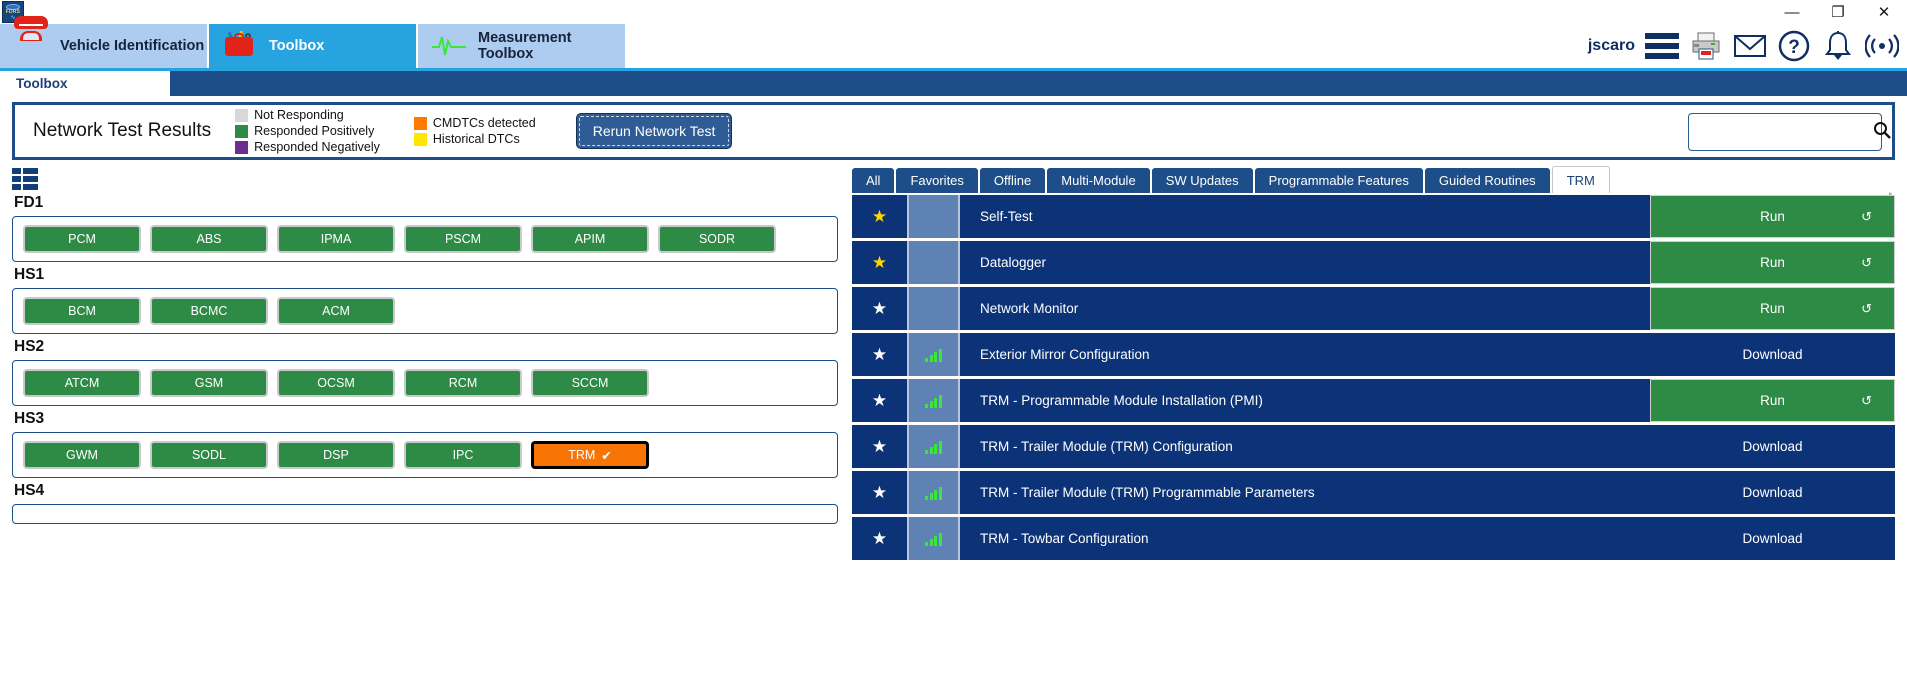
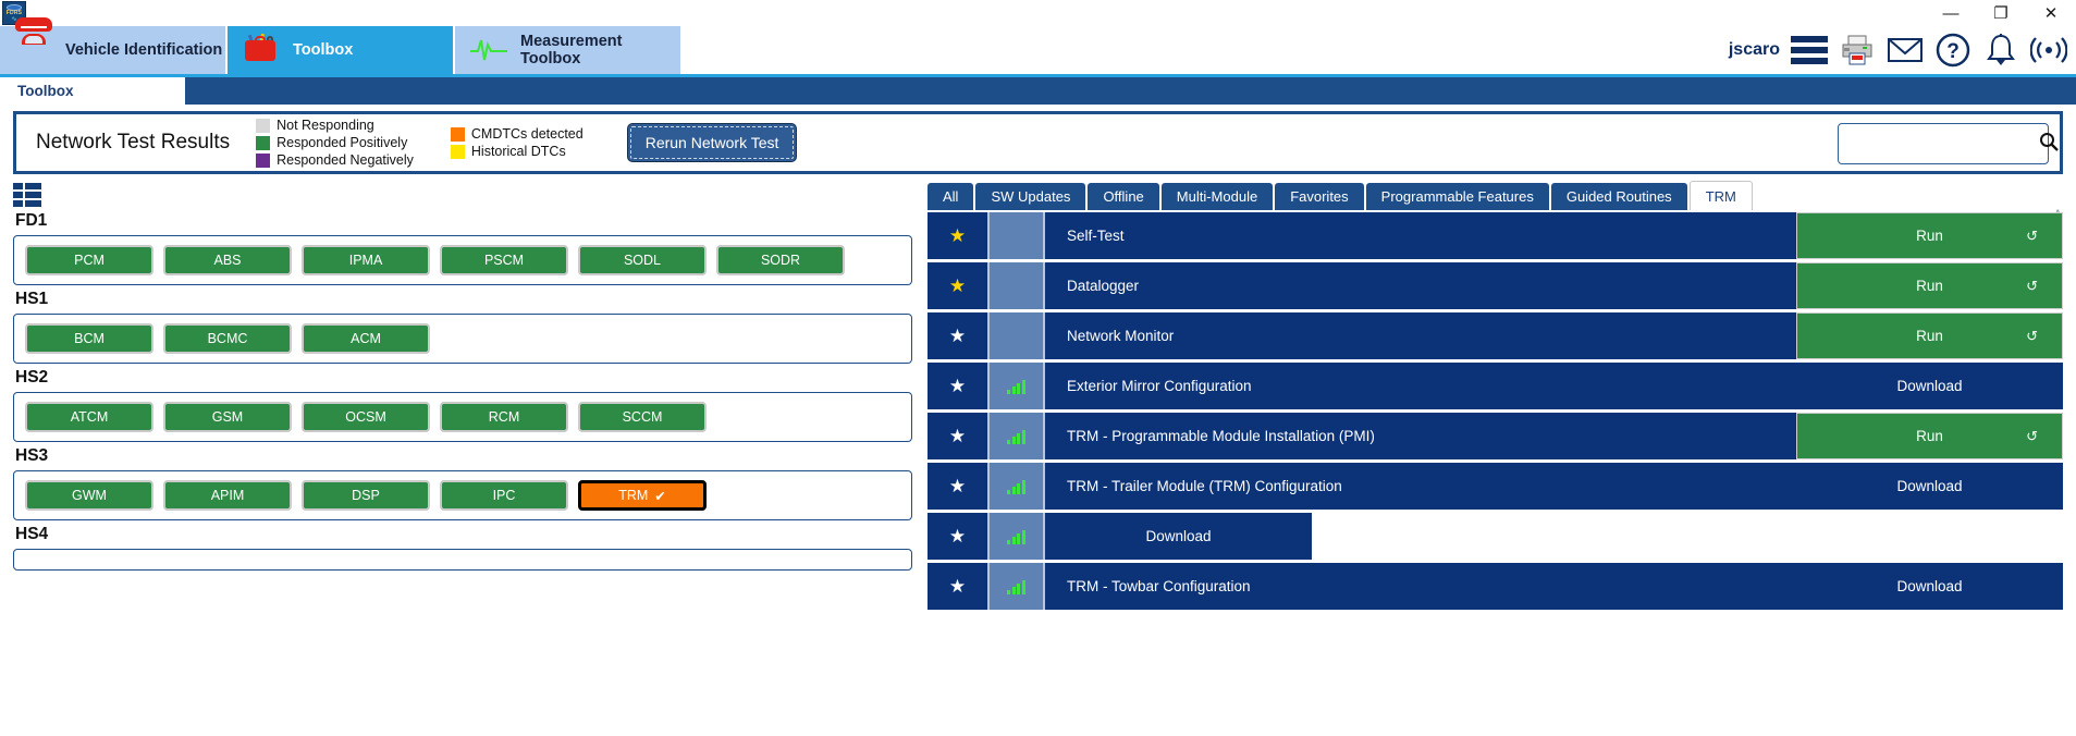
  —
  ❐
  ✕
  Vehicle Identification
  Toolbox
  Measurement Toolbox
  jscaro
  ?
  Toolbox
  Network Test Results
  Not Responding
  Responded Positively
  Responded Negatively
  CMDTCs detected
  Historical DTCs
  Rerun Network Test
  FD1
  PCM
  ABS
  IPMA
  PSCM
- APIM
+ SODL
  SODR
  HS1
  BCM
  BCMC
  ACM
  HS2
  ATCM
  GSM
  OCSM
  RCM
  SCCM
  HS3
  GWM
- SODL
+ APIM
  DSP
  IPC
  TRM
  ✔
  HS4
  All
- Favorites
+ SW Updates
  Offline
  Multi-Module
- SW Updates
+ Favorites
  Programmable Features
  Guided Routines
  TRM
  ★
  Self-Test
  Run
  ↺
  ★
  Datalogger
  Run
  ↺
  ★
  Network Monitor
  Run
  ↺
  ★
  Exterior Mirror Configuration
  Download
  ★
  TRM - Programmable Module Installation (PMI)
  Run
  ↺
  ★
  TRM - Trailer Module (TRM) Configuration
  Download
  ★
- TRM - Trailer Module (TRM) Programmable Parameters
  Download
  ★
  TRM - Towbar Configuration
  Download
